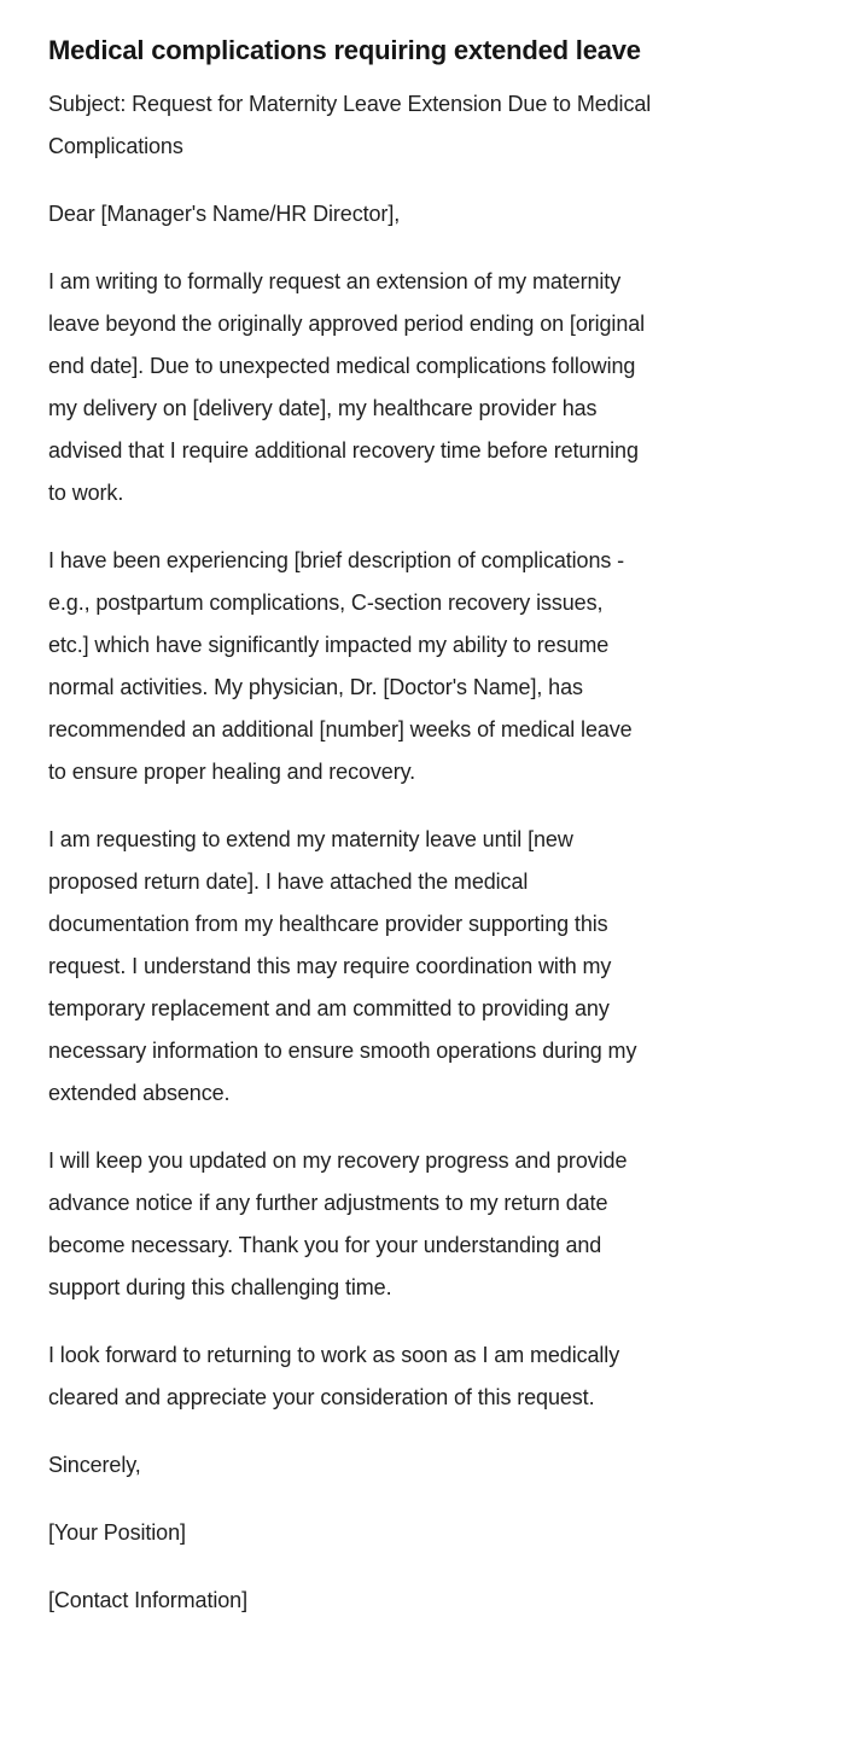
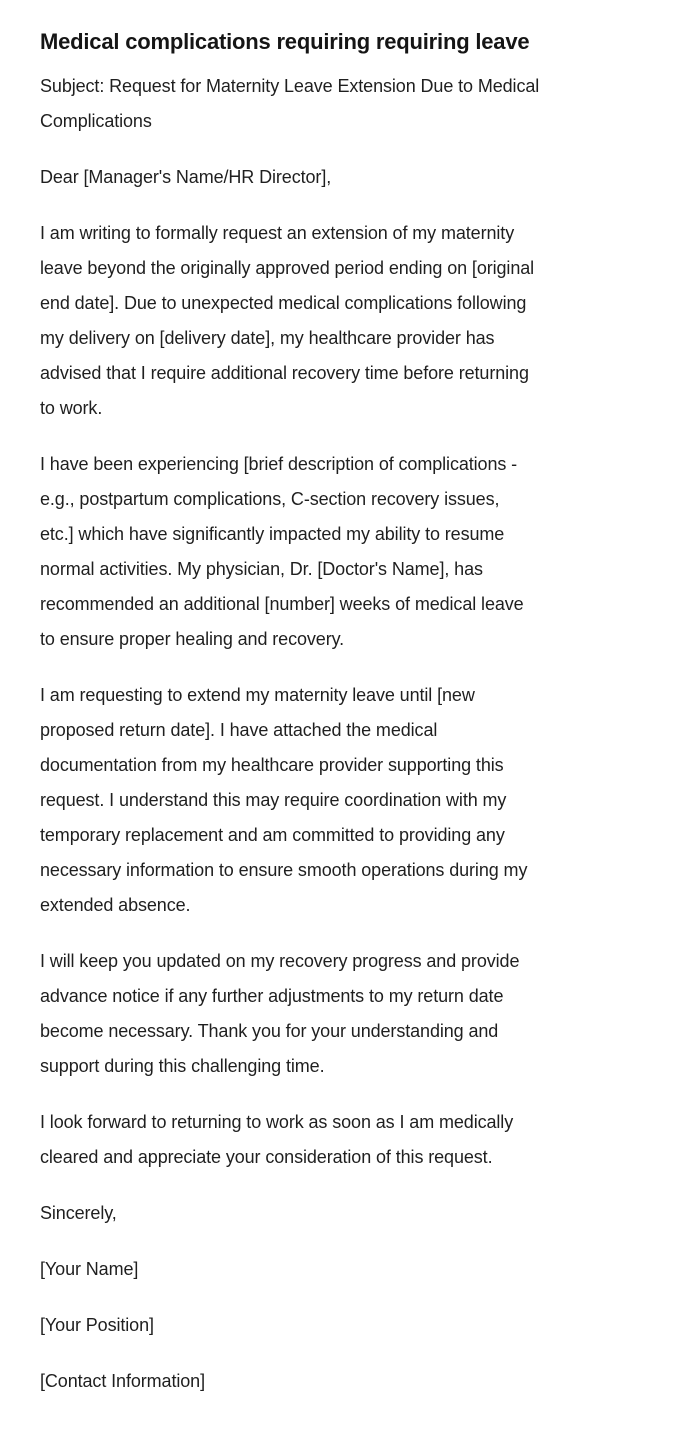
- Medical complications requiring extended leave
+ Medical complications requiring requiring leave
  Subject: Request for Maternity Leave Extension Due to Medical
  Complications
  Dear [Manager's Name/HR Director],
  I am writing to formally request an extension of my maternity
  leave beyond the originally approved period ending on [original
  end date]. Due to unexpected medical complications following
  my delivery on [delivery date], my healthcare provider has
  advised that I require additional recovery time before returning
  to work.
  I have been experiencing [brief description of complications -
  e.g., postpartum complications, C-section recovery issues,
  etc.] which have significantly impacted my ability to resume
  normal activities. My physician, Dr. [Doctor's Name], has
  recommended an additional [number] weeks of medical leave
  to ensure proper healing and recovery.
  I am requesting to extend my maternity leave until [new
  proposed return date]. I have attached the medical
  documentation from my healthcare provider supporting this
  request. I understand this may require coordination with my
  temporary replacement and am committed to providing any
  necessary information to ensure smooth operations during my
  extended absence.
  I will keep you updated on my recovery progress and provide
  advance notice if any further adjustments to my return date
  become necessary. Thank you for your understanding and
  support during this challenging time.
  I look forward to returning to work as soon as I am medically
  cleared and appreciate your consideration of this request.
  Sincerely,
+ [Your Name]
  [Your Position]
  [Contact Information]
